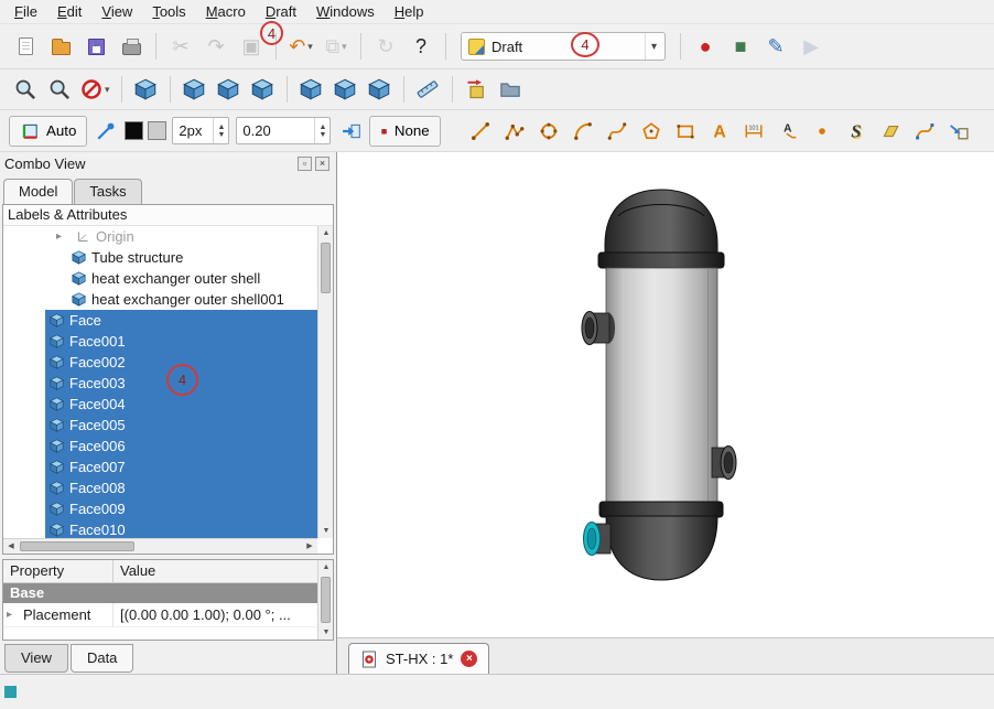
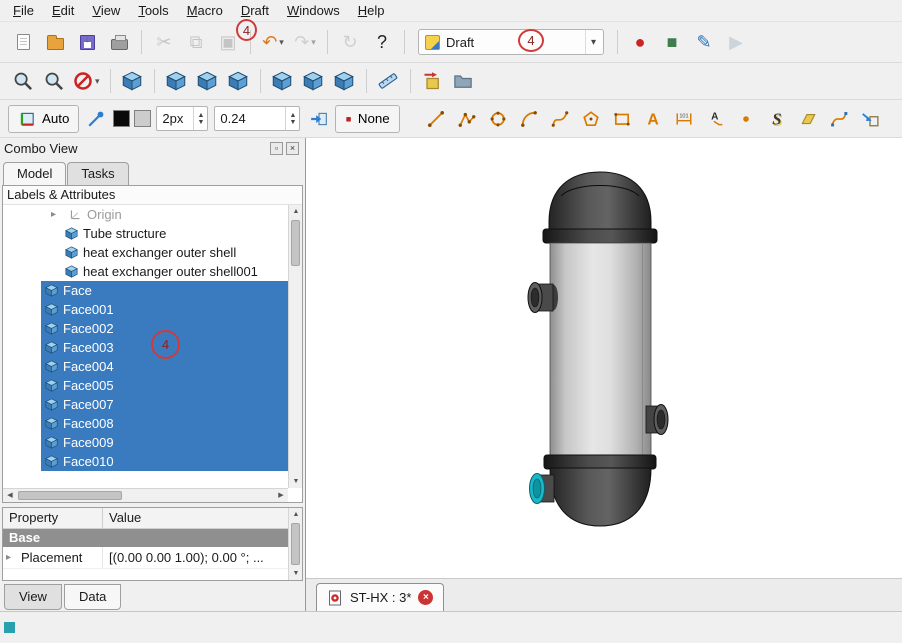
  File
  Edit
  View
  Tools
  Macro
  Draft
  Windows
  Help
  ✂
- ↷
+ ⧉
  ▣
  ↶
  ▾
- ⧉
+ ↷
  ▾
  ↻
  ?
  Draft
  ▾
  ●
  ■
  ✎
  ▶
  ▾
  Auto
  2px
- 0.20
+ 0.24
  ▪
  None
  Combo View
  ▫
  ×
  Model
  Tasks
  Labels & Attributes
  ▸
  Origin
  Tube structure
  heat exchanger outer shell
  heat exchanger outer shell001
  Face
  Face001
  Face002
  Face003
  Face004
  Face005
- Face006
  Face007
  Face008
  Face009
  Face010
  Property
  Value
  Base
  ▸
  Placement
  [(0.00 0.00 1.00); 0.00 °; ...
  View
  Data
- ST-HX : 1*
+ ST-HX : 3*
  ×
  4
  4
  4
